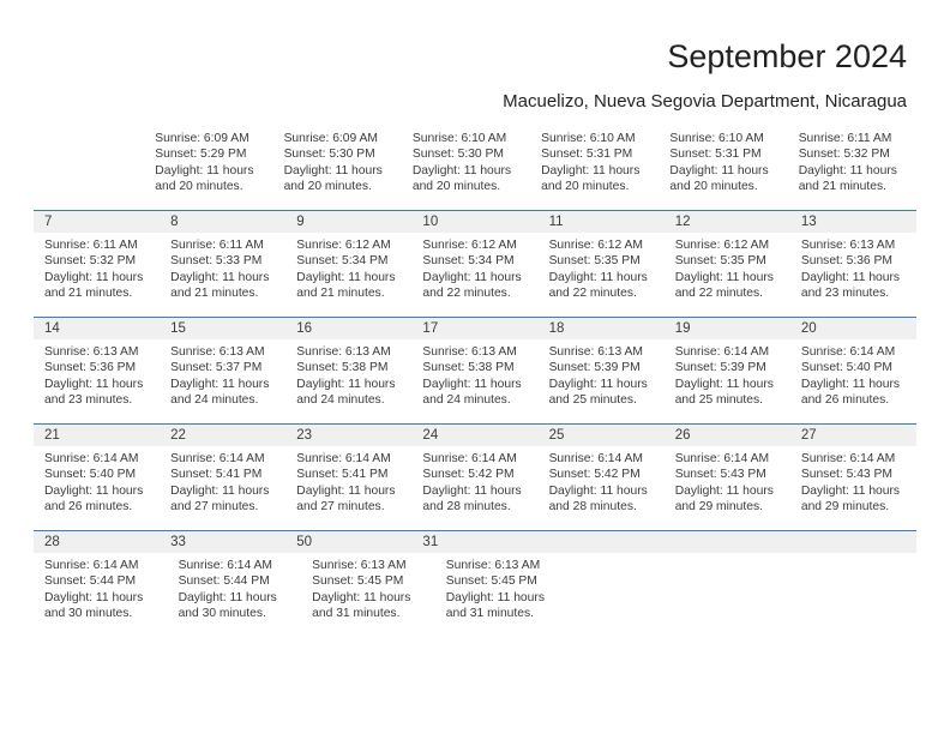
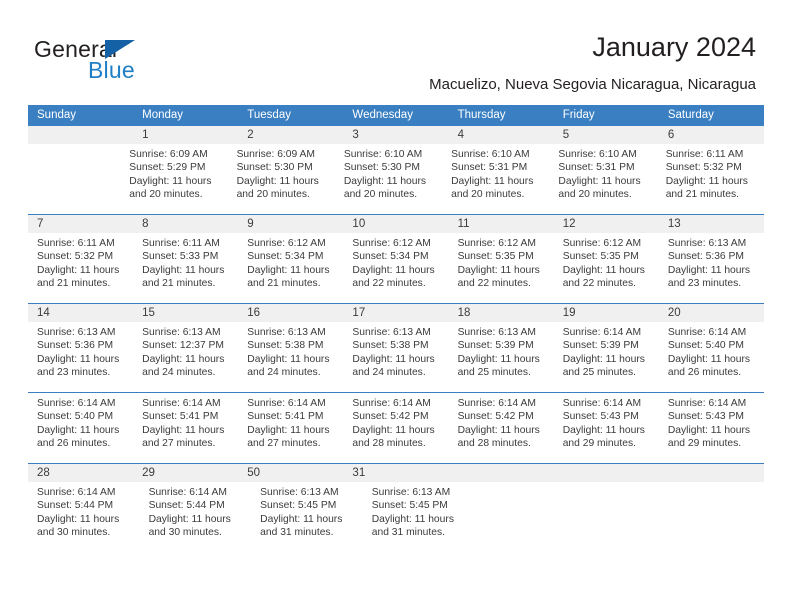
+ General
+ Blue
- September 2024
+ January 2024
- Macuelizo, Nueva Segovia Department, Nicaragua
+ Macuelizo, Nueva Segovia Nicaragua, Nicaragua
+ Sunday
+ Monday
+ Tuesday
+ Wednesday
+ Thursday
+ Friday
+ Saturday
+ 1
+ 2
+ 3
+ 4
+ 5
+ 6
  Sunrise: 6:09 AM
  Sunset: 5:29 PM
  Daylight: 11 hours and 20 minutes.
  Sunrise: 6:09 AM
  Sunset: 5:30 PM
  Daylight: 11 hours and 20 minutes.
  Sunrise: 6:10 AM
  Sunset: 5:30 PM
  Daylight: 11 hours and 20 minutes.
  Sunrise: 6:10 AM
  Sunset: 5:31 PM
  Daylight: 11 hours and 20 minutes.
  Sunrise: 6:10 AM
  Sunset: 5:31 PM
  Daylight: 11 hours and 20 minutes.
  Sunrise: 6:11 AM
  Sunset: 5:32 PM
  Daylight: 11 hours and 21 minutes.
  7
  8
  9
  10
  11
  12
  13
  Sunrise: 6:11 AM
  Sunset: 5:32 PM
  Daylight: 11 hours and 21 minutes.
  Sunrise: 6:11 AM
  Sunset: 5:33 PM
  Daylight: 11 hours and 21 minutes.
  Sunrise: 6:12 AM
  Sunset: 5:34 PM
  Daylight: 11 hours and 21 minutes.
  Sunrise: 6:12 AM
  Sunset: 5:34 PM
  Daylight: 11 hours and 22 minutes.
  Sunrise: 6:12 AM
  Sunset: 5:35 PM
  Daylight: 11 hours and 22 minutes.
  Sunrise: 6:12 AM
  Sunset: 5:35 PM
  Daylight: 11 hours and 22 minutes.
  Sunrise: 6:13 AM
  Sunset: 5:36 PM
  Daylight: 11 hours and 23 minutes.
  14
  15
  16
  17
  18
  19
  20
  Sunrise: 6:13 AM
  Sunset: 5:36 PM
  Daylight: 11 hours and 23 minutes.
  Sunrise: 6:13 AM
- Sunset: 5:37 PM
+ Sunset: 12:37 PM
  Daylight: 11 hours and 24 minutes.
  Sunrise: 6:13 AM
  Sunset: 5:38 PM
  Daylight: 11 hours and 24 minutes.
  Sunrise: 6:13 AM
  Sunset: 5:38 PM
  Daylight: 11 hours and 24 minutes.
  Sunrise: 6:13 AM
  Sunset: 5:39 PM
  Daylight: 11 hours and 25 minutes.
  Sunrise: 6:14 AM
  Sunset: 5:39 PM
  Daylight: 11 hours and 25 minutes.
  Sunrise: 6:14 AM
  Sunset: 5:40 PM
  Daylight: 11 hours and 26 minutes.
- 21
- 22
- 23
- 24
- 25
- 26
- 27
  Sunrise: 6:14 AM
  Sunset: 5:40 PM
  Daylight: 11 hours and 26 minutes.
  Sunrise: 6:14 AM
  Sunset: 5:41 PM
  Daylight: 11 hours and 27 minutes.
  Sunrise: 6:14 AM
  Sunset: 5:41 PM
  Daylight: 11 hours and 27 minutes.
  Sunrise: 6:14 AM
  Sunset: 5:42 PM
  Daylight: 11 hours and 28 minutes.
  Sunrise: 6:14 AM
  Sunset: 5:42 PM
  Daylight: 11 hours and 28 minutes.
  Sunrise: 6:14 AM
  Sunset: 5:43 PM
  Daylight: 11 hours and 29 minutes.
  Sunrise: 6:14 AM
  Sunset: 5:43 PM
  Daylight: 11 hours and 29 minutes.
  28
- 33
+ 29
  50
  31
  Sunrise: 6:14 AM
  Sunset: 5:44 PM
  Daylight: 11 hours and 30 minutes.
  Sunrise: 6:14 AM
  Sunset: 5:44 PM
  Daylight: 11 hours and 30 minutes.
  Sunrise: 6:13 AM
  Sunset: 5:45 PM
  Daylight: 11 hours and 31 minutes.
  Sunrise: 6:13 AM
  Sunset: 5:45 PM
  Daylight: 11 hours and 31 minutes.
